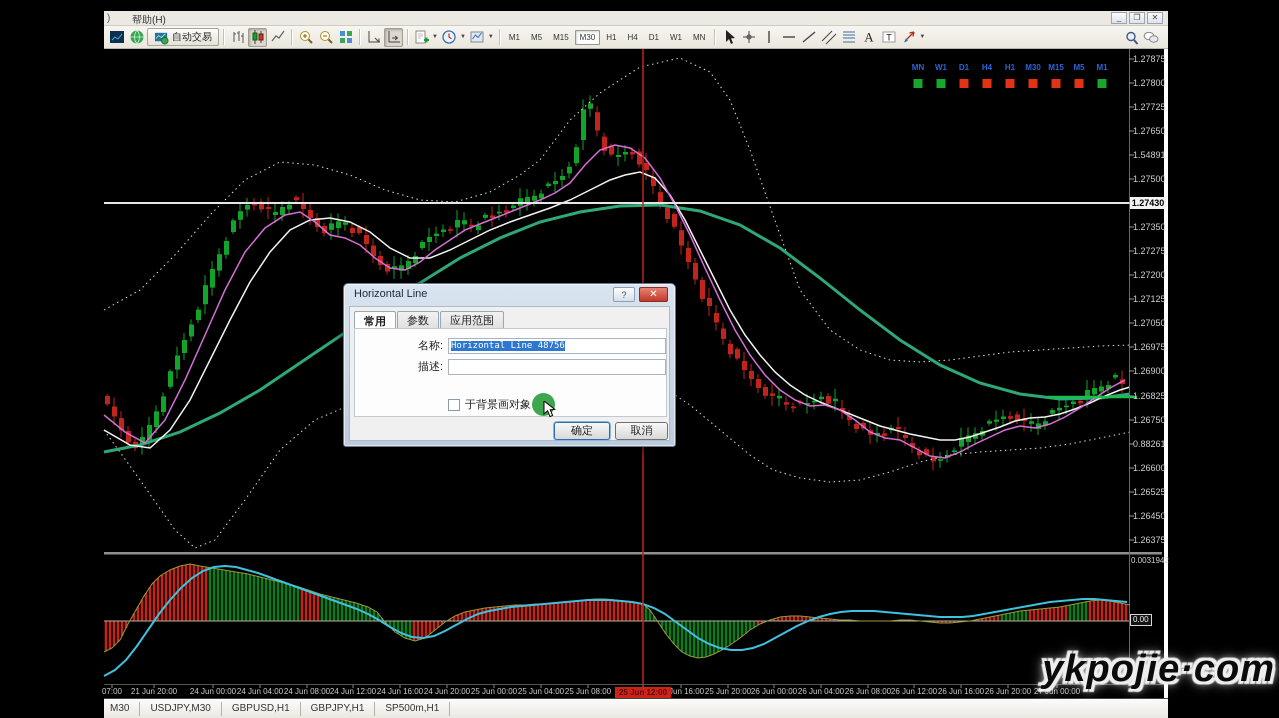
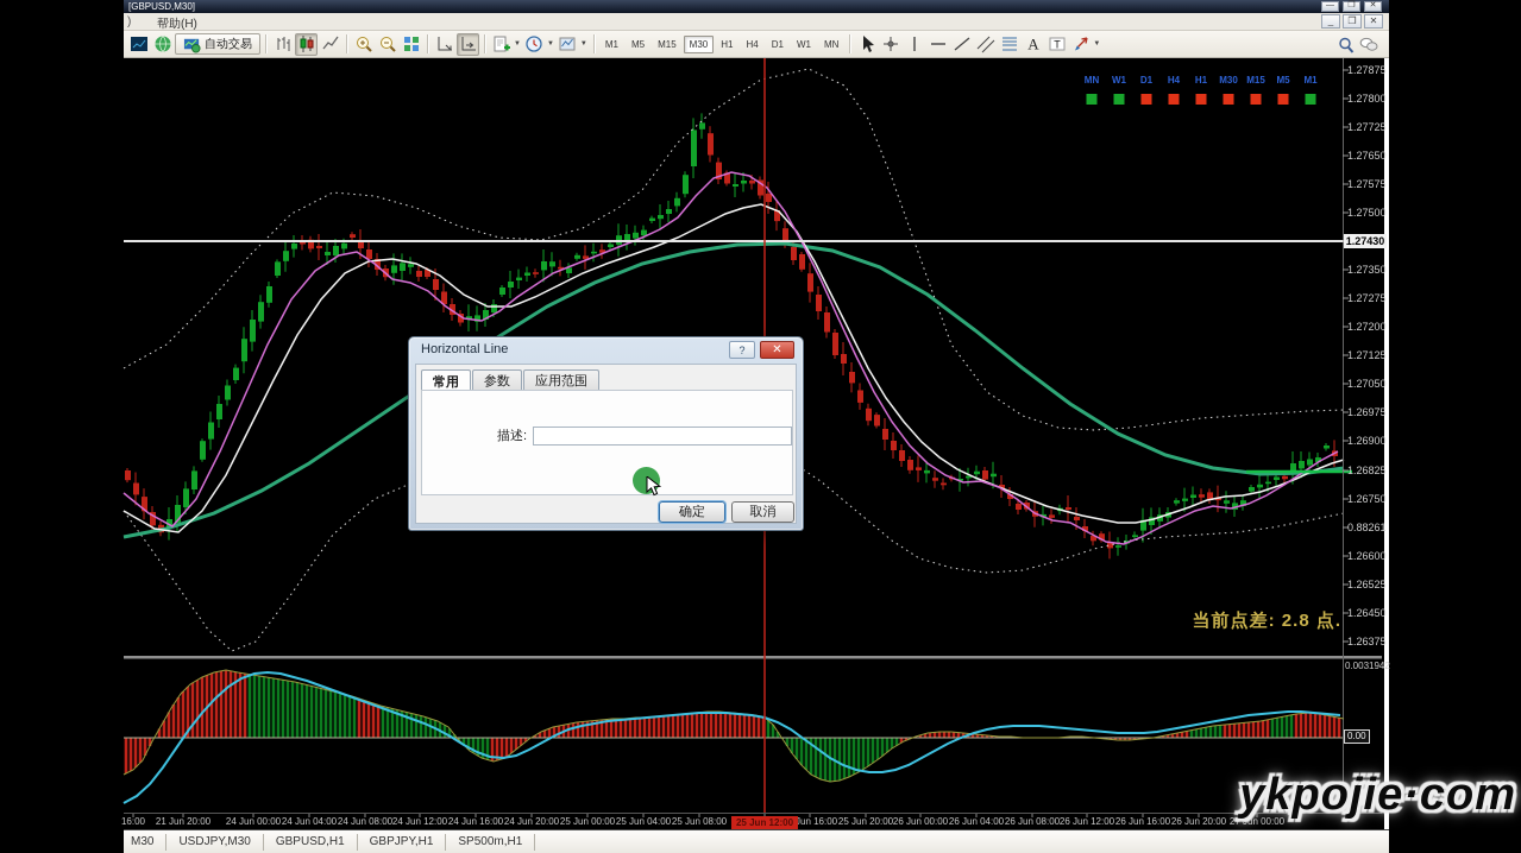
+ [GBPUSD,M30]
  )
  帮助(H)
  _
  ❐
  ✕
  自动交易
  M1
  M5
  M15
  M30
  H1
  H4
  D1
  W1
  MN
  A
  T
  M30
  USDJPY,M30
  GBPUSD,H1
  GBPJPY,H1
  SP500m,H1
  1.27430
  0.0031942
  0.00
+ 当前点差: 2.8 点.
  1.27875
  1.27800
  1.27725
  1.27650
- 1.54891
+ 1.27575
  1.27500
  1.27350
  1.27275
  1.27200
  1.27125
  1.27050
  1.26975
  1.26900
  1.26825
  1.26750
  0.88261
  1.26600
  1.26525
  1.26450
  1.26375
- 07:00
+ 16:00
  21 Jun 20:00
  24 Jun 00:00
  24 Jun 04:00
  24 Jun 08:00
  24 Jun 12:00
  24 Jun 16:00
  24 Jun 20:00
  25 Jun 00:00
  25 Jun 04:00
  25 Jun 08:00
  25 Jun 12:00
  un 16:00
  25 Jun 20:00
  26 Jun 00:00
  26 Jun 04:00
  26 Jun 08:00
  26 Jun 12:00
  26 Jun 16:00
  26 Jun 20:00
  27 Jun 00:00
  MN
  W1
  D1
  H4
  H1
  M30
  M15
  M5
  M1
  Horizontal Line
  ?
  ✕
  常用
  参数
  应用范围
- 名称:
- Horizontal Line 48756
  描述:
- 于背景画对象
  确定
  取消
  ykpojie·com
